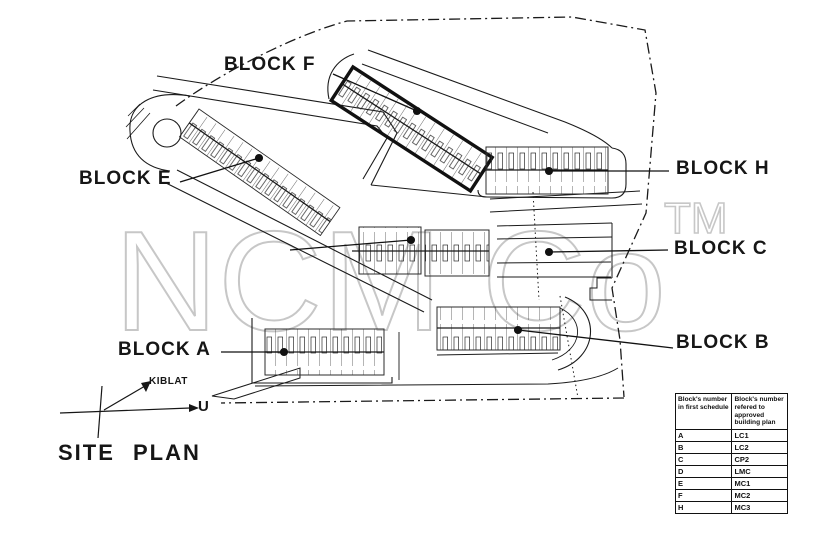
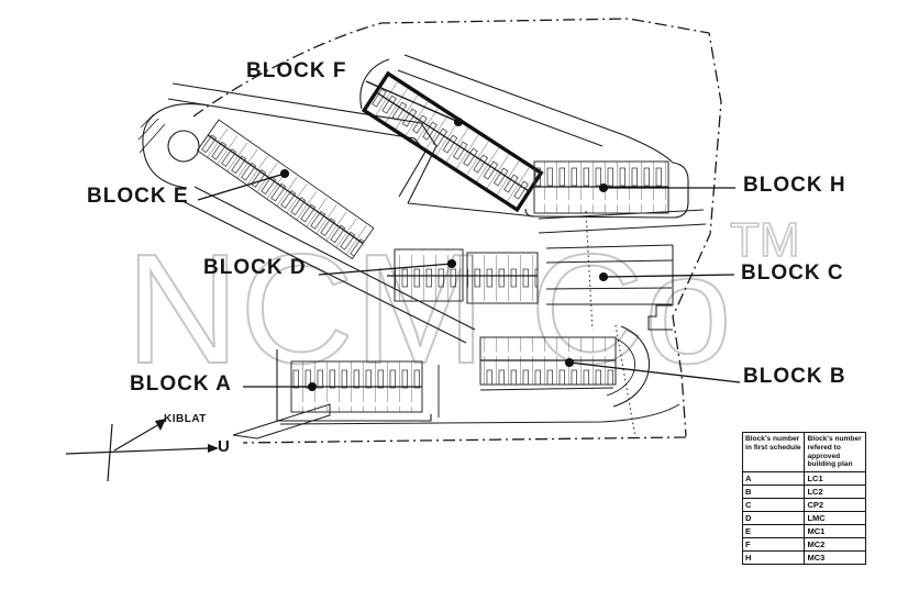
  NCM Co
  TM
  BLOCK F
  BLOCK E
  BLOCK H
+ BLOCK D
  BLOCK C
  BLOCK A
  BLOCK B
  KIBLAT
  U
- SITE PLAN
  A	LC1
  B	LC2
  C	CP2
  D	LMC
  E	MC1
  F	MC2
  H	MC3
